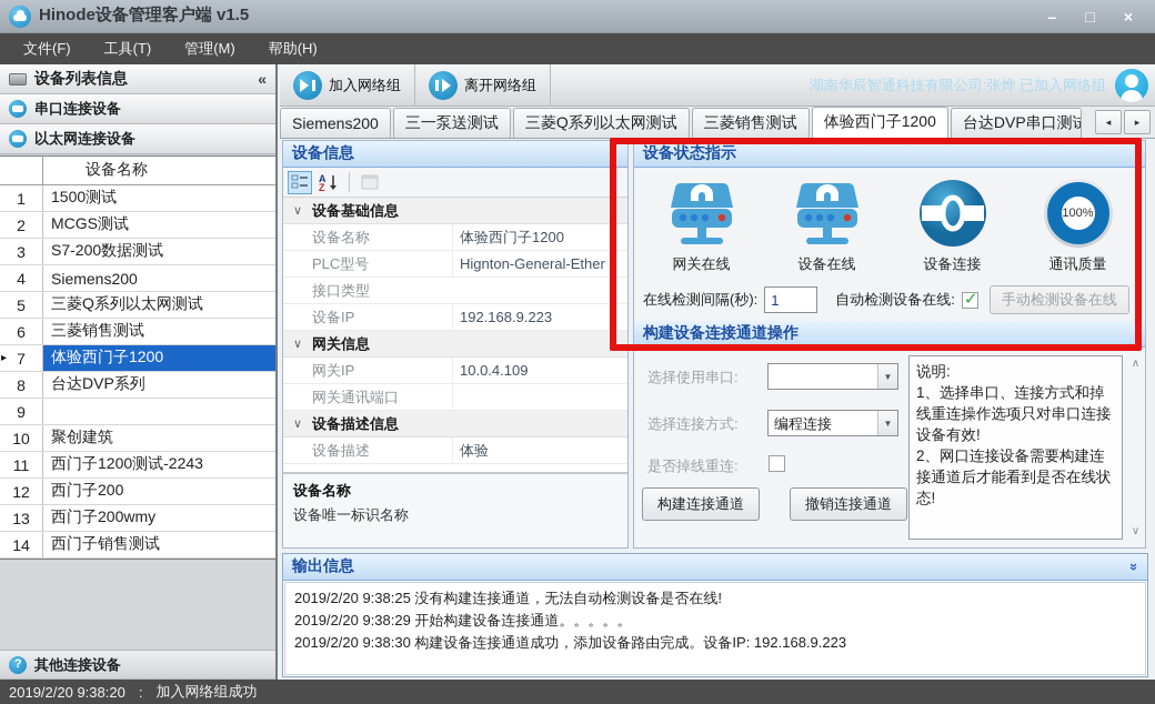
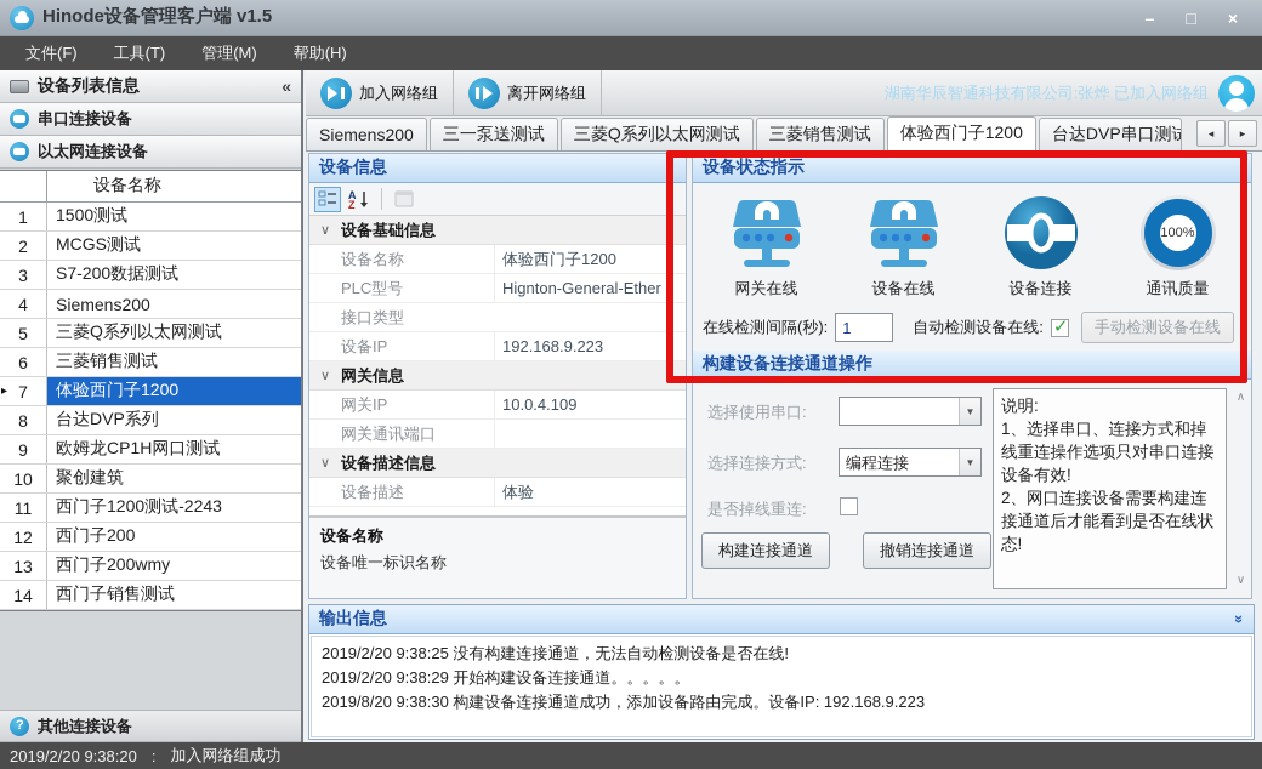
  Hinode设备管理客户端 v1.5
  –
  □
  ×
  文件(F)
  工具(T)
  管理(M)
  帮助(H)
  设备列表信息
  «
  串口连接设备
  以太网连接设备
  设备名称
  1
  1500测试
  2
  MCGS测试
  3
  S7-200数据测试
  4
  Siemens200
  5
  三菱Q系列以太网测试
  6
  三菱销售测试
  ▸
  7
  体验西门子1200
  8
  台达DVP系列
  9
+ 欧姆龙CP1H网口测试
  10
  聚创建筑
  11
  西门子1200测试-2243
  12
  西门子200
  13
  西门子200wmy
  14
  西门子销售测试
  其他连接设备
  加入网络组
  离开网络组
  湖南华辰智通科技有限公司:张烨 已加入网络组
  Siemens200
  三一泵送测试
  三菱Q系列以太网测试
  三菱销售测试
  体验西门子1200
  台达DVP串口测试
  ◂
  ▸
  设备信息
  A
  Z
  ∨
  设备基础信息
  设备名称
  体验西门子1200
  PLC型号
  Hignton-General-Ether
  接口类型
  设备IP
  192.168.9.223
  ∨
  网关信息
  网关IP
  10.0.4.109
  网关通讯端口
  ∨
  设备描述信息
  设备描述
  体验
  设备名称
  设备唯一标识名称
  设备状态指示
  网关在线
  设备在线
  设备连接
  100%
  通讯质量
  在线检测间隔(秒):
  1
  自动检测设备在线:
  手动检测设备在线
  构建设备连接通道操作
  选择使用串口:
  ▼
  选择连接方式:
  编程连接
  ▼
  是否掉线重连:
  构建连接通道
  撤销连接通道
  说明:
  1、选择串口、连接方式和掉线重连操作选项只对串口连接设备有效!
  2、网口连接设备需要构建连接通道后才能看到是否在线状态!
  ∧
  ∨
  输出信息
  2019/2/20 9:38:25 没有构建连接通道，无法自动检测设备是否在线!
  2019/2/20 9:38:29 开始构建设备连接通道。。。。。
- 2019/2/20 9:38:30 构建设备连接通道成功，添加设备路由完成。设备IP: 192.168.9.223
+ 2019/8/20 9:38:30 构建设备连接通道成功，添加设备路由完成。设备IP: 192.168.9.223
  2019/2/20 9:38:20
  :
  加入网络组成功
